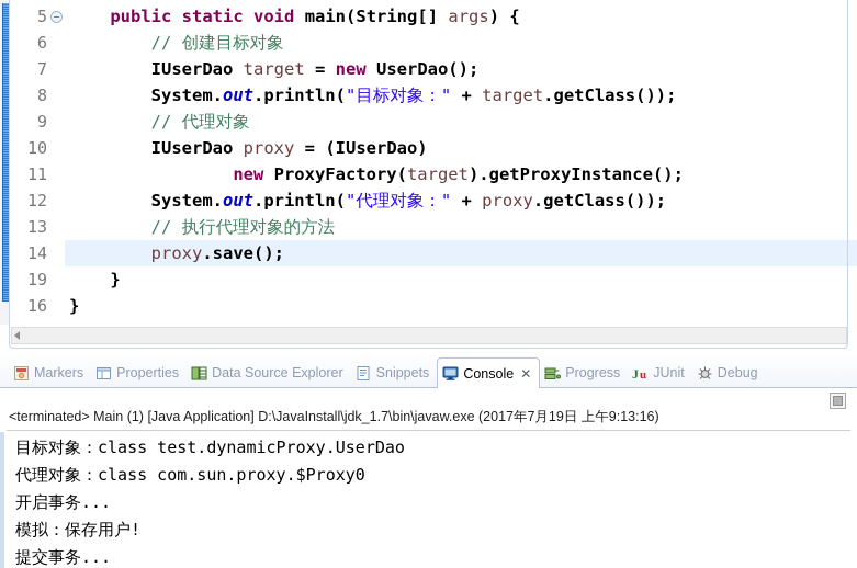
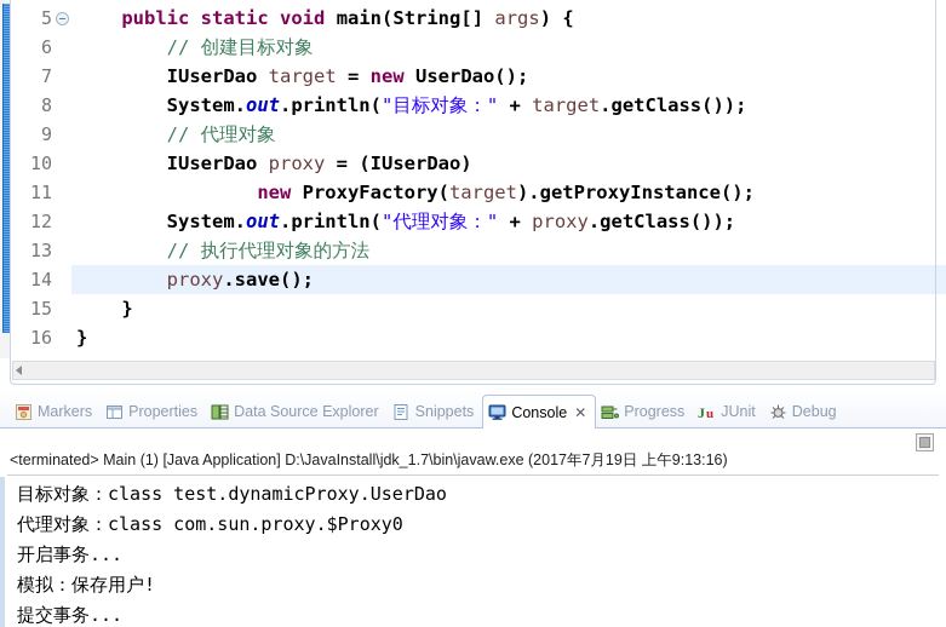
  5
  6
  7
  8
  9
  10
  11
  12
  13
  14
- 19
+ 15
  16
  public static void main(String[] args) {
  // 创建目标对象
  IUserDao target = new UserDao();
  System.out.println("目标对象：" + target.getClass());
  // 代理对象
  IUserDao proxy = (IUserDao)
  new ProxyFactory(target).getProxyInstance();
  System.out.println("代理对象：" + proxy.getClass());
  // 执行代理对象的方法
  proxy.save();
  }
  }
  Markers
  Properties
  Data Source Explorer
  Snippets
  Console
  ✕
  Progress
  J
  u
  JUnit
  Debug
  <terminated> Main (1) [Java Application] D:\JavaInstall\jdk_1.7\bin\javaw.exe (2017年7月19日 上午9:13:16)
  目标对象：class test.dynamicProxy.UserDao
  代理对象：class com.sun.proxy.$Proxy0
  开启事务...
  模拟：保存用户!
  提交事务...
